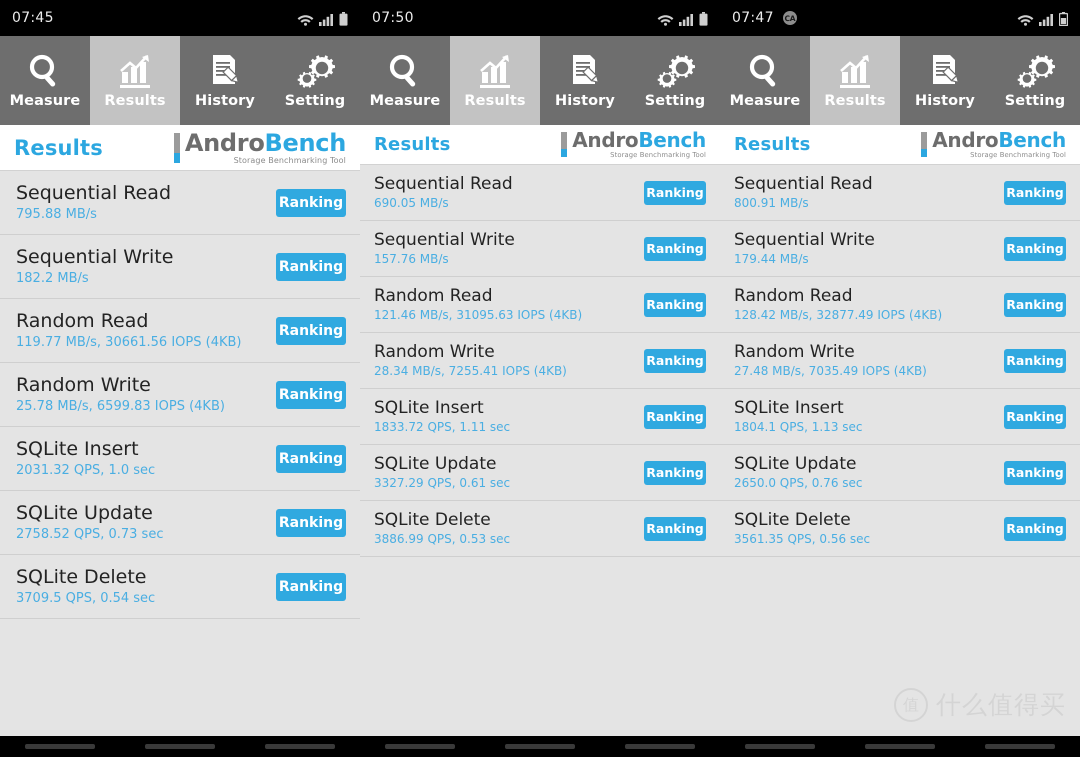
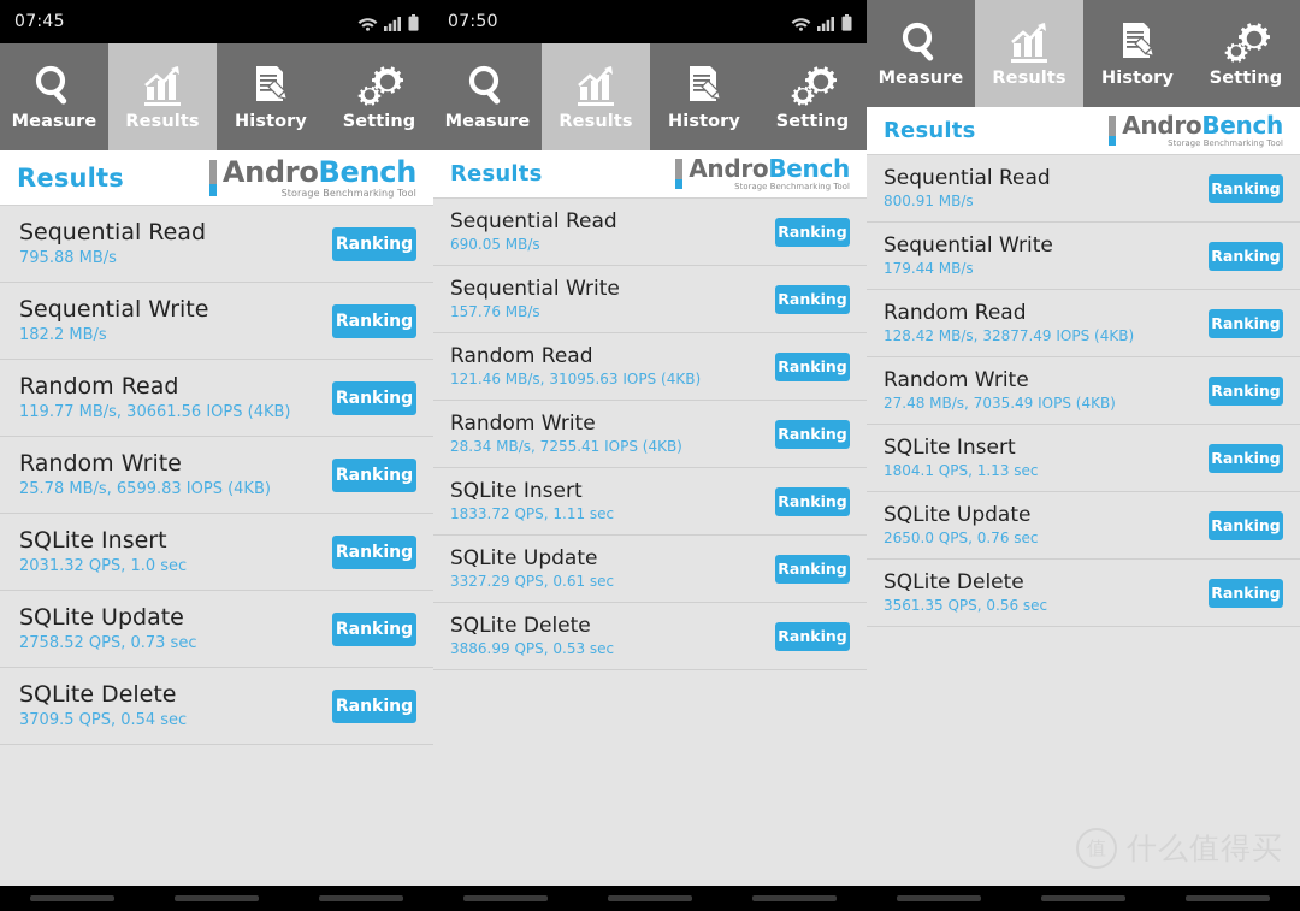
  07:45
  Measure
  Results
  History
  Setting
  Results
  AndroBench
  Storage Benchmarking Tool
  Sequential Read
  795.88 MB/s
  Ranking
  Sequential Write
  182.2 MB/s
  Ranking
  Random Read
  119.77 MB/s, 30661.56 IOPS (4KB)
  Ranking
  Random Write
  25.78 MB/s, 6599.83 IOPS (4KB)
  Ranking
  SQLite Insert
  2031.32 QPS, 1.0 sec
  Ranking
  SQLite Update
  2758.52 QPS, 0.73 sec
  Ranking
  SQLite Delete
  3709.5 QPS, 0.54 sec
  Ranking
  07:50
  Measure
  Results
  History
  Setting
  Results
  AndroBench
  Storage Benchmarking Tool
  Sequential Read
  690.05 MB/s
  Ranking
  Sequential Write
  157.76 MB/s
  Ranking
  Random Read
  121.46 MB/s, 31095.63 IOPS (4KB)
  Ranking
  Random Write
  28.34 MB/s, 7255.41 IOPS (4KB)
  Ranking
  SQLite Insert
  1833.72 QPS, 1.11 sec
  Ranking
  SQLite Update
  3327.29 QPS, 0.61 sec
  Ranking
  SQLite Delete
  3886.99 QPS, 0.53 sec
  Ranking
- 07:47
- CA
  Measure
  Results
  History
  Setting
  Results
  AndroBench
  Storage Benchmarking Tool
  Sequential Read
  800.91 MB/s
  Ranking
  Sequential Write
  179.44 MB/s
  Ranking
  Random Read
  128.42 MB/s, 32877.49 IOPS (4KB)
  Ranking
  Random Write
  27.48 MB/s, 7035.49 IOPS (4KB)
  Ranking
  SQLite Insert
  1804.1 QPS, 1.13 sec
  Ranking
  SQLite Update
  2650.0 QPS, 0.76 sec
  Ranking
  SQLite Delete
  3561.35 QPS, 0.56 sec
  Ranking
